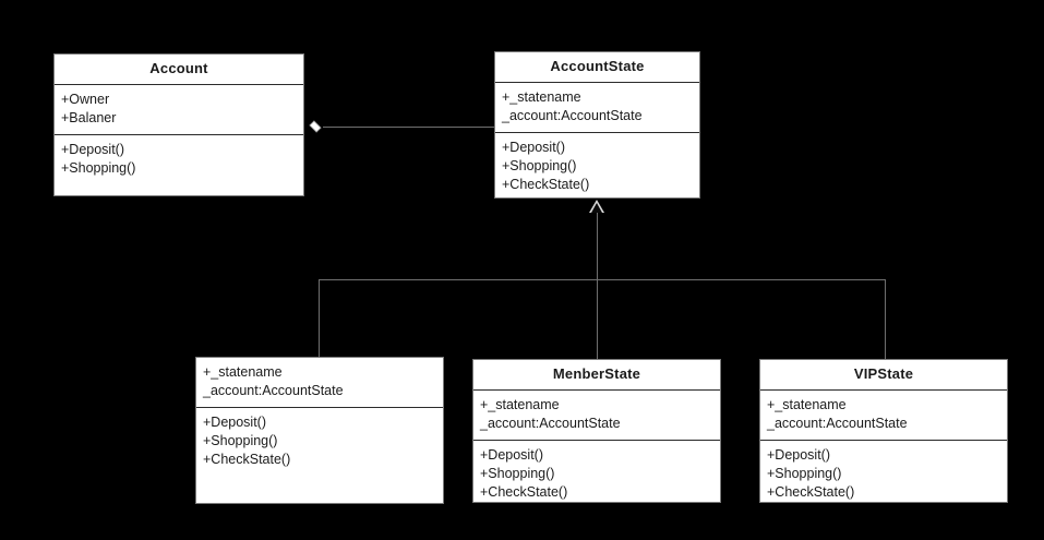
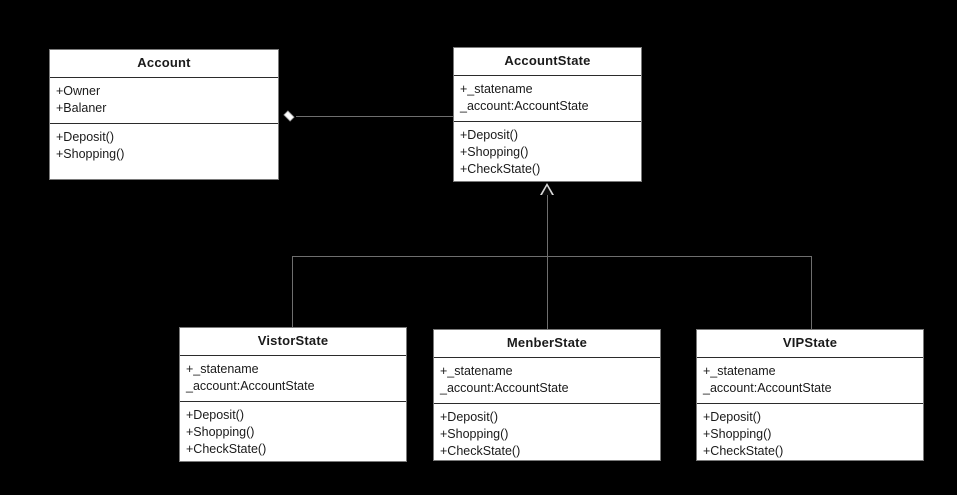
  Account
  +Owner
  +Balaner
  +Deposit()
  +Shopping()
  AccountState
  +_statename
  _account:AccountState
  +Deposit()
  +Shopping()
  +CheckState()
+ VistorState
  +_statename
  _account:AccountState
  +Deposit()
  +Shopping()
  +CheckState()
  MenberState
  +_statename
  _account:AccountState
  +Deposit()
  +Shopping()
  +CheckState()
  VIPState
  +_statename
  _account:AccountState
  +Deposit()
  +Shopping()
  +CheckState()
